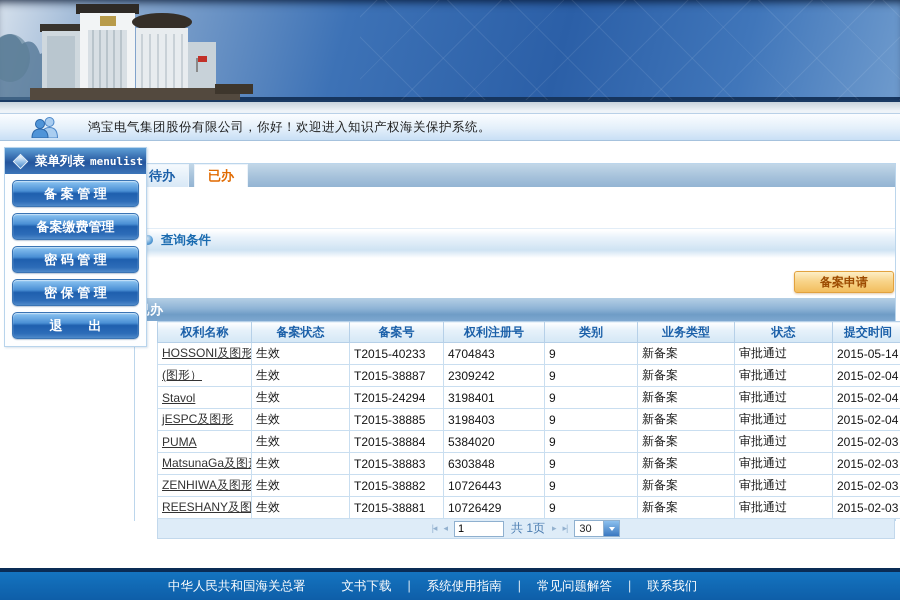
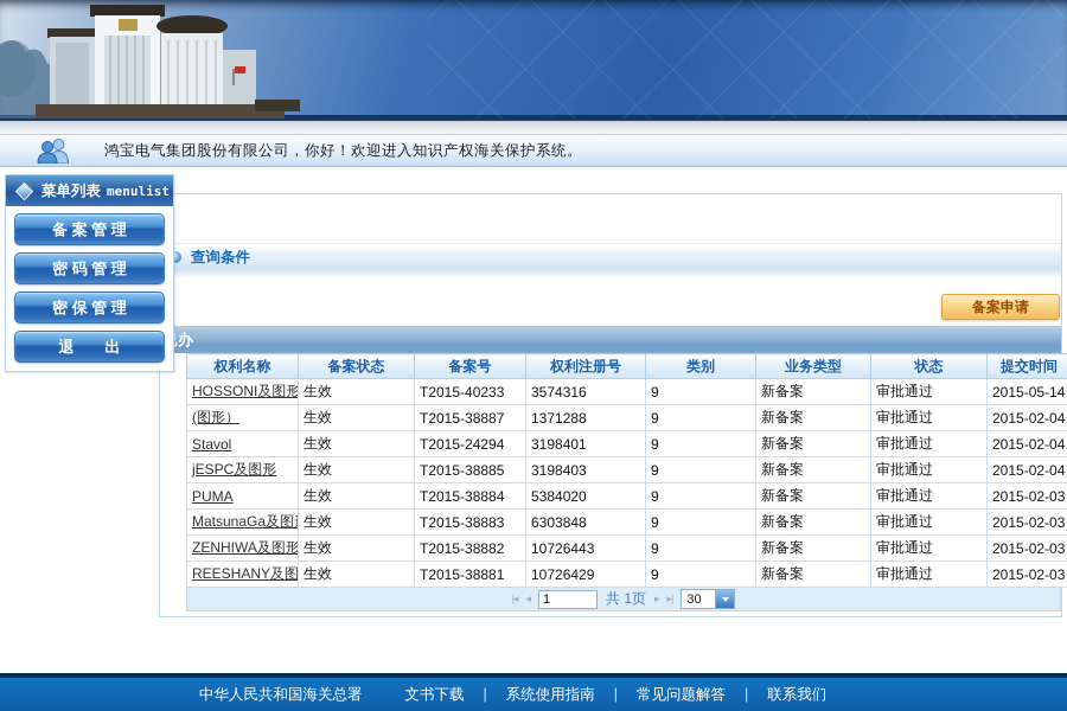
  鸿宝电气集团股份有限公司，你好！欢迎进入知识产权海关保护系统。
- 待办
- 已办
  查询条件
  备案申请
  权利名称	备案状态	备案号	权利注册号	类别	业务类型	状态	提交时间
- HOSSONI及图形	生效	T2015-40233	4704843	9	新备案	审批通过	2015-05-14
+ HOSSONI及图形	生效	T2015-40233	3574316	9	新备案	审批通过	2015-05-14
- (图形）	生效	T2015-38887	2309242	9	新备案	审批通过	2015-02-04
+ (图形）	生效	T2015-38887	1371288	9	新备案	审批通过	2015-02-04
  Stavol	生效	T2015-24294	3198401	9	新备案	审批通过	2015-02-04
  jESPC及图形	生效	T2015-38885	3198403	9	新备案	审批通过	2015-02-04
  PUMA	生效	T2015-38884	5384020	9	新备案	审批通过	2015-02-03
  MatsunaGa及图	生效	T2015-38883	6303848	9	新备案	审批通过	2015-02-03
  ZENHIWA及图形	生效	T2015-38882	10726443	9	新备案	审批通过	2015-02-03
  REESHANY及图	生效	T2015-38881	10726429	9	新备案	审批通过	2015-02-03
  |◂
  ◂
  1
  共 1页
  ▸
  ▸|
  30
  菜单列表
  menulist
  备 案 管 理
- 备案缴费管理
  密 码 管 理
  密 保 管 理
  退 出
  中华人民共和国海关总署
  文书下载
  |
  系统使用指南
  |
  常见问题解答
  |
  联系我们
